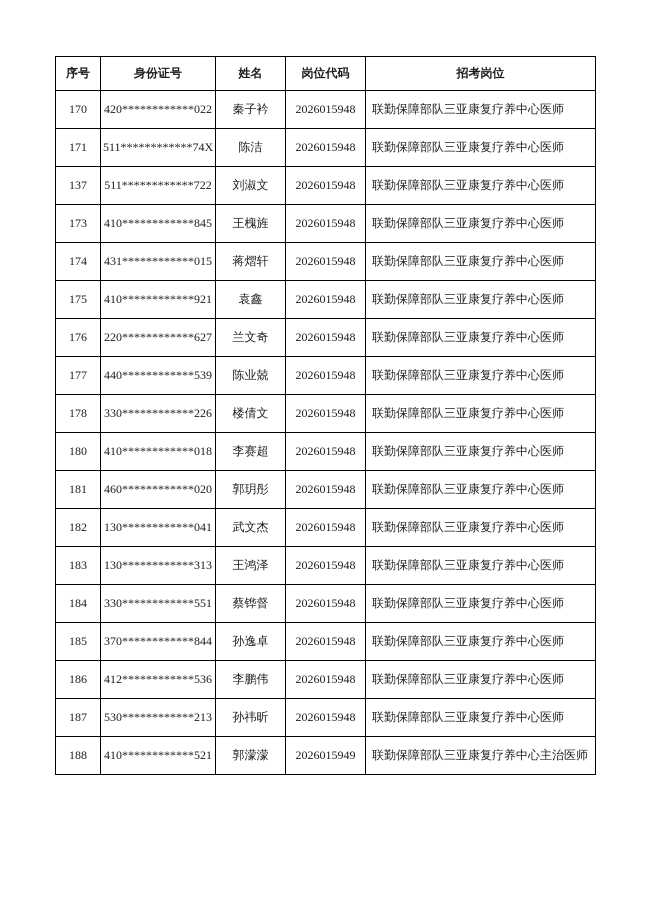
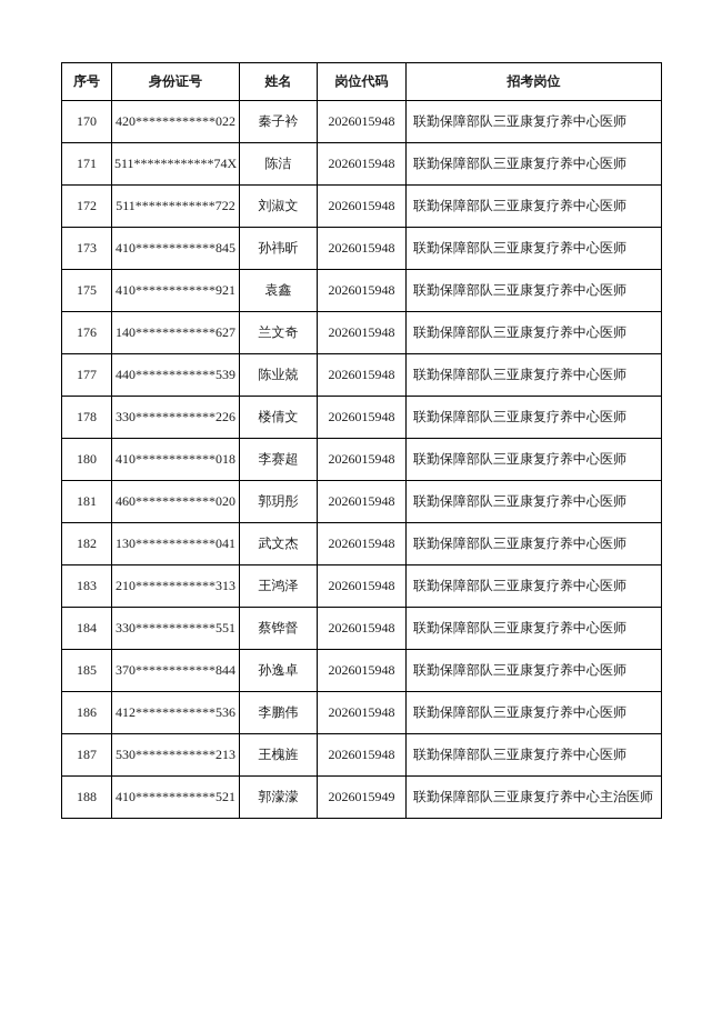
  序号	身份证号	姓名	岗位代码	招考岗位
  170	420************022	秦子衿	2026015948	联勤保障部队三亚康复疗养中心医师
  171	511************74X	陈洁	2026015948	联勤保障部队三亚康复疗养中心医师
- 137	511************722	刘淑文	2026015948	联勤保障部队三亚康复疗养中心医师
+ 172	511************722	刘淑文	2026015948	联勤保障部队三亚康复疗养中心医师
- 173	410************845	王槐旌	2026015948	联勤保障部队三亚康复疗养中心医师
+ 173	410************845	孙祎昕	2026015948	联勤保障部队三亚康复疗养中心医师
- 174	431************015	蒋熠轩	2026015948	联勤保障部队三亚康复疗养中心医师
  175	410************921	袁鑫	2026015948	联勤保障部队三亚康复疗养中心医师
- 176	220************627	兰文奇	2026015948	联勤保障部队三亚康复疗养中心医师
+ 176	140************627	兰文奇	2026015948	联勤保障部队三亚康复疗养中心医师
  177	440************539	陈业兢	2026015948	联勤保障部队三亚康复疗养中心医师
  178	330************226	楼倩文	2026015948	联勤保障部队三亚康复疗养中心医师
  180	410************018	李赛超	2026015948	联勤保障部队三亚康复疗养中心医师
  181	460************020	郭玥彤	2026015948	联勤保障部队三亚康复疗养中心医师
  182	130************041	武文杰	2026015948	联勤保障部队三亚康复疗养中心医师
- 183	130************313	王鸿泽	2026015948	联勤保障部队三亚康复疗养中心医师
+ 183	210************313	王鸿泽	2026015948	联勤保障部队三亚康复疗养中心医师
  184	330************551	蔡铧督	2026015948	联勤保障部队三亚康复疗养中心医师
  185	370************844	孙逸卓	2026015948	联勤保障部队三亚康复疗养中心医师
  186	412************536	李鹏伟	2026015948	联勤保障部队三亚康复疗养中心医师
- 187	530************213	孙祎昕	2026015948	联勤保障部队三亚康复疗养中心医师
+ 187	530************213	王槐旌	2026015948	联勤保障部队三亚康复疗养中心医师
  188	410************521	郭濛濛	2026015949	联勤保障部队三亚康复疗养中心主治医师
